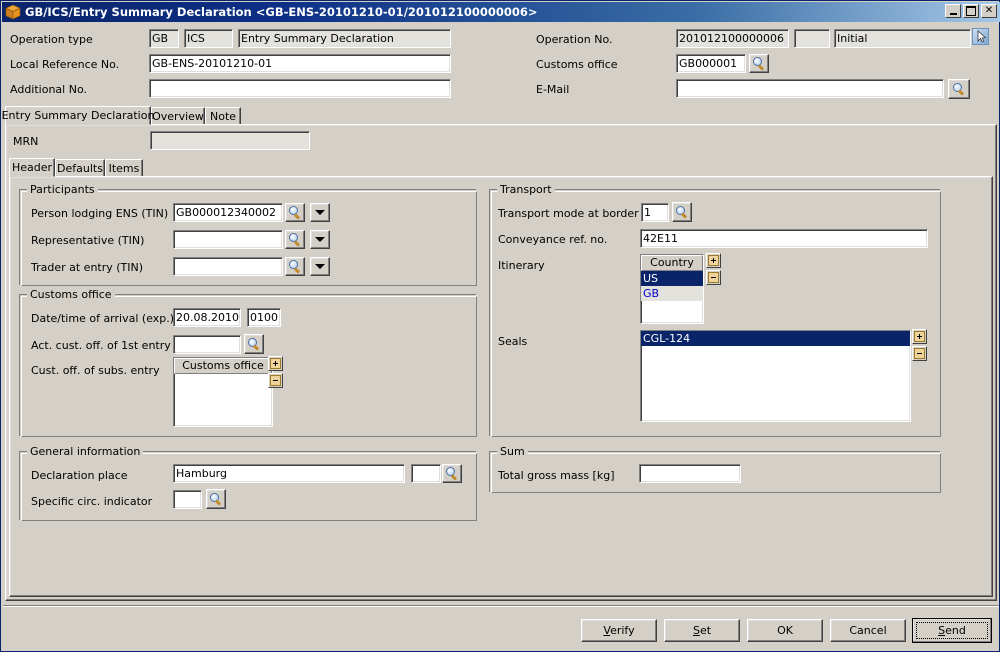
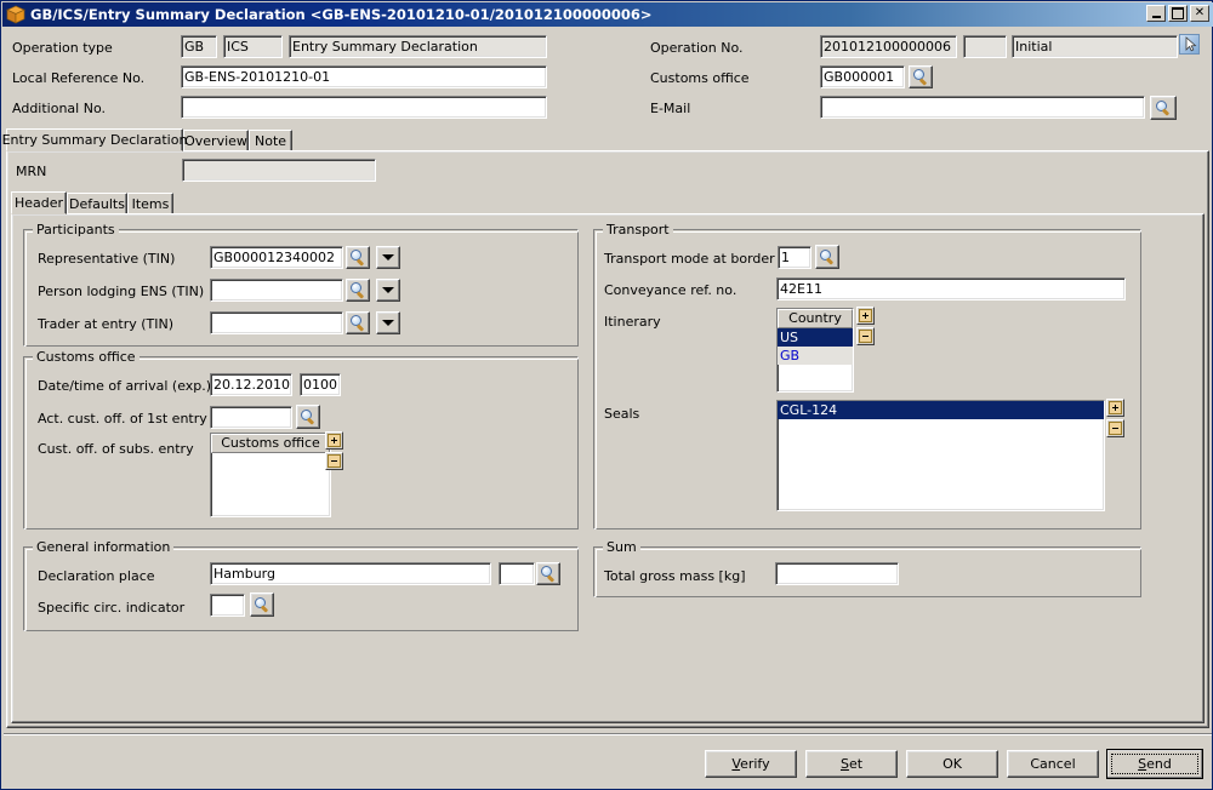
  GB/ICS/Entry Summary Declaration <GB-ENS-20101210-01/201012100000006>
  ✕
  Operation type
  GB
  ICS
  Entry Summary Declaration
  Local Reference No.
  GB-ENS-20101210-01
  Additional No.
  Operation No.
  201012100000006
  Initial
  Customs office
  GB000001
  E-Mail
  Entry Summary Declaration
  Overview
  Note
  MRN
  Header
  Defaults
  Items
  Participants
- Person lodging ENS (TIN)
+ Representative (TIN)
  GB000012340002
- Representative (TIN)
+ Person lodging ENS (TIN)
  Trader at entry (TIN)
  Customs office
  Date/time of arrival (exp.)
- 20.08.2010
+ 20.12.2010
  0100
  Act. cust. off. of 1st entry
  Cust. off. of subs. entry
  Customs office
  General information
  Declaration place
  Hamburg
  Specific circ. indicator
  Transport
  Transport mode at border
  1
  Conveyance ref. no.
  42E11
  Itinerary
  Country
  US
  GB
  Seals
  CGL-124
  Sum
  Total gross mass [kg]
  Verify
  Set
  OK
  Cancel
  Send
